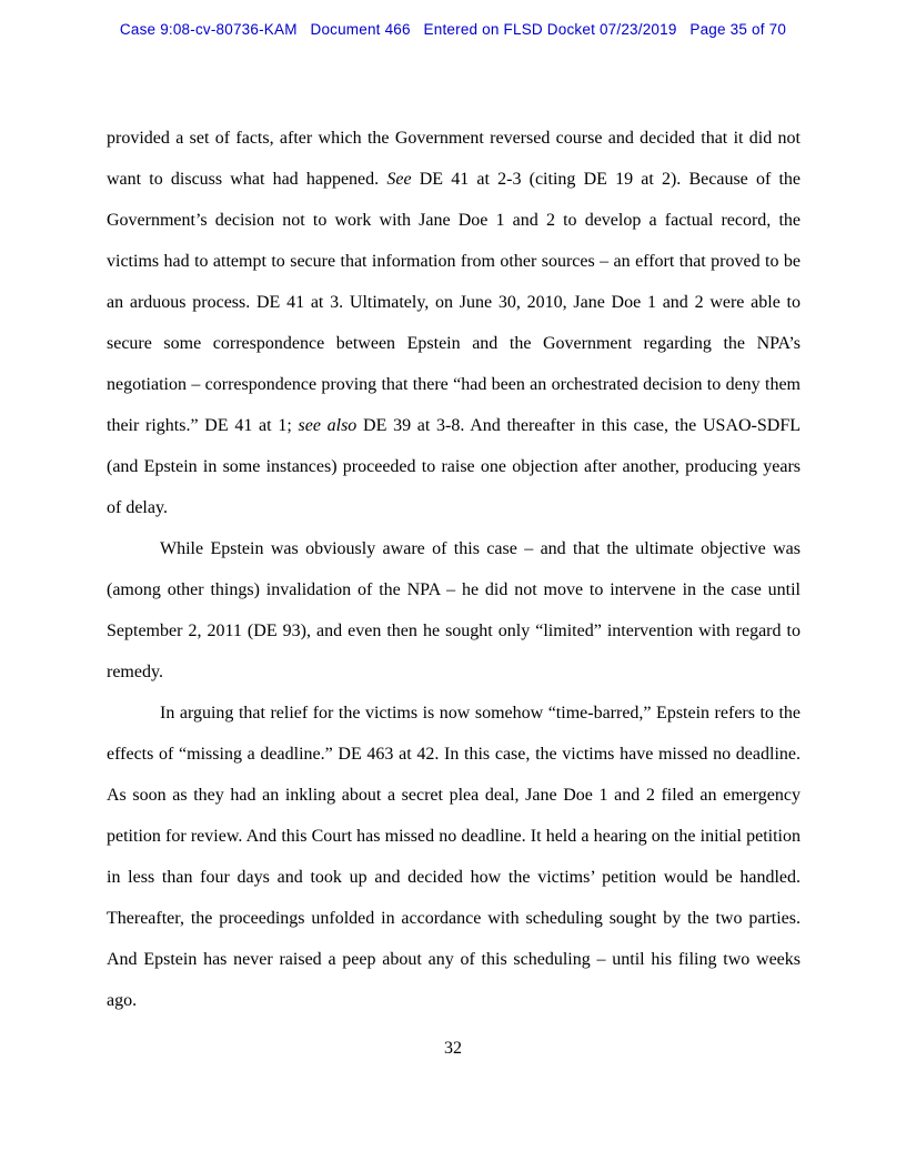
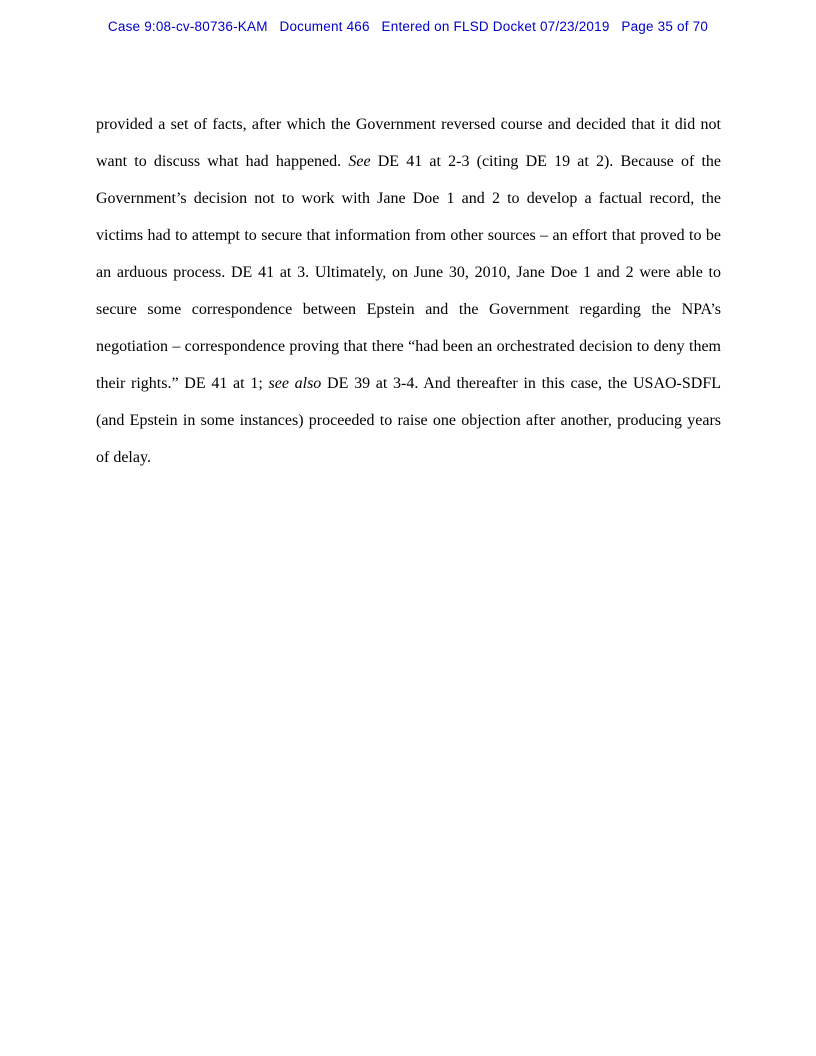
  Case 9:08-cv-80736-KAM Document 466 Entered on FLSD Docket 07/23/2019 Page 35 of 70
- provided a set of facts, after which the Government reversed course and decided that it did not want to discuss what had happened. See DE 41 at 2-3 (citing DE 19 at 2). Because of the Government’s decision not to work with Jane Doe 1 and 2 to develop a factual record, the victims had to attempt to secure that information from other sources – an effort that proved to be an arduous process. DE 41 at 3. Ultimately, on June 30, 2010, Jane Doe 1 and 2 were able to secure some correspondence between Epstein and the Government regarding the NPA’s negotiation – correspondence proving that there “had been an orchestrated decision to deny them their rights.” DE 41 at 1; see also DE 39 at 3-8. And thereafter in this case, the USAO-SDFL (and Epstein in some instances) proceeded to raise one objection after another, producing years of delay.
+ provided a set of facts, after which the Government reversed course and decided that it did not want to discuss what had happened. See DE 41 at 2-3 (citing DE 19 at 2). Because of the Government’s decision not to work with Jane Doe 1 and 2 to develop a factual record, the victims had to attempt to secure that information from other sources – an effort that proved to be an arduous process. DE 41 at 3. Ultimately, on June 30, 2010, Jane Doe 1 and 2 were able to secure some correspondence between Epstein and the Government regarding the NPA’s negotiation – correspondence proving that there “had been an orchestrated decision to deny them their rights.” DE 41 at 1; see also DE 39 at 3-4. And thereafter in this case, the USAO-SDFL (and Epstein in some instances) proceeded to raise one objection after another, producing years of delay.
- While Epstein was obviously aware of this case – and that the ultimate objective was (among other things) invalidation of the NPA – he did not move to intervene in the case until September 2, 2011 (DE 93), and even then he sought only “limited” intervention with regard to remedy.
- In arguing that relief for the victims is now somehow “time-barred,” Epstein refers to the effects of “missing a deadline.” DE 463 at 42. In this case, the victims have missed no deadline. As soon as they had an inkling about a secret plea deal, Jane Doe 1 and 2 filed an emergency petition for review. And this Court has missed no deadline. It held a hearing on the initial petition in less than four days and took up and decided how the victims’ petition would be handled. Thereafter, the proceedings unfolded in accordance with scheduling sought by the two parties. And Epstein has never raised a peep about any of this scheduling – until his filing two weeks ago.
- 32
